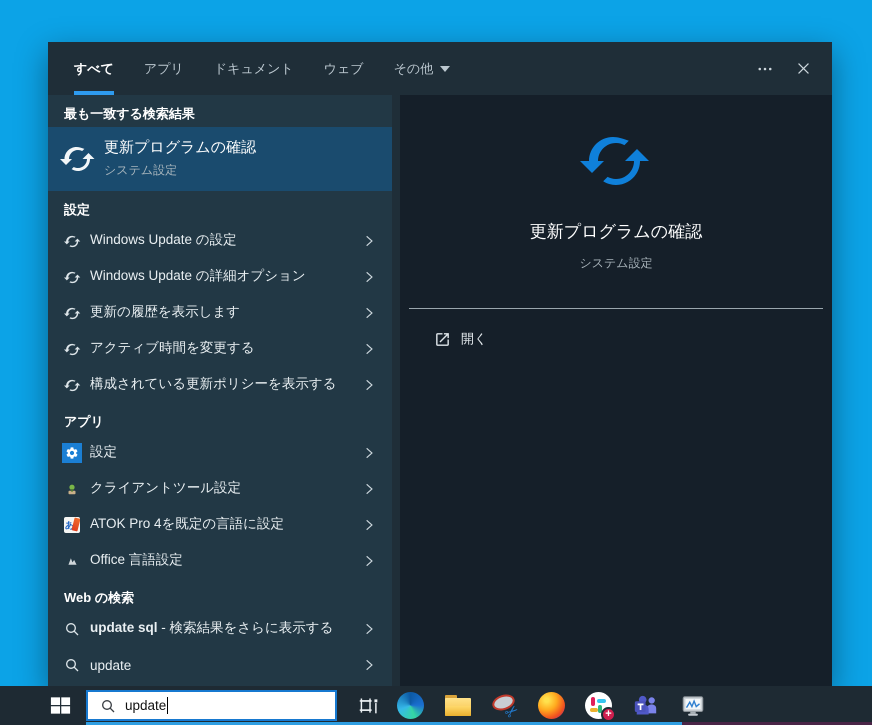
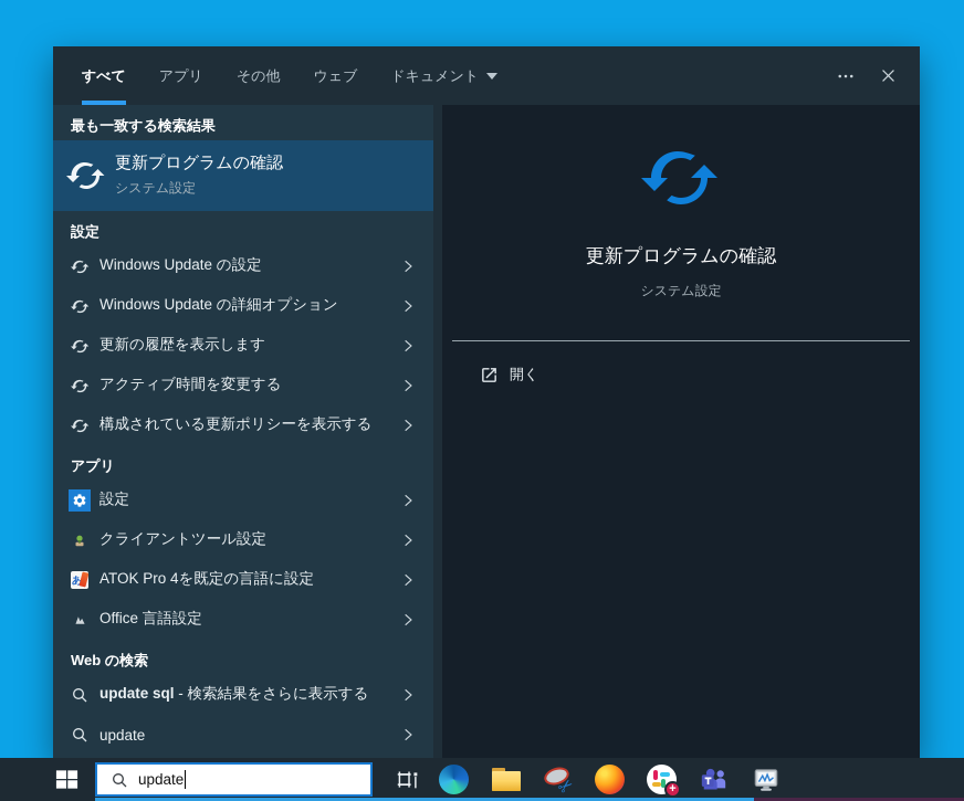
  すべて
  アプリ
- ドキュメント
+ その他
  ウェブ
- その他
+ ドキュメント
  最も一致する検索結果
  更新プログラムの確認
  システム設定
  設定
  Windows Update の設定
  Windows Update の詳細オプション
  更新の履歴を表示します
  アクティブ時間を変更する
  構成されている更新ポリシーを表示する
  アプリ
  設定
  クライアントツール設定
  あ
  ATOK Pro 4を既定の言語に設定
  Office 言語設定
  Web の検索
  update sql - 検索結果をさらに表示する
  update
  更新プログラムの確認
  システム設定
  開く
  update
  +
